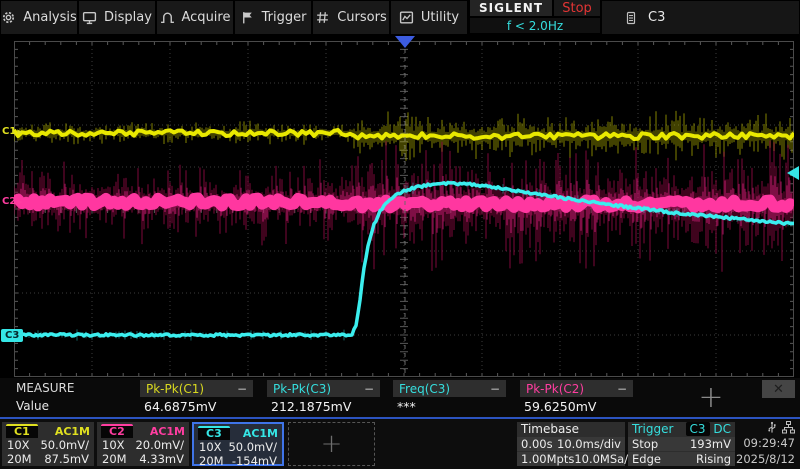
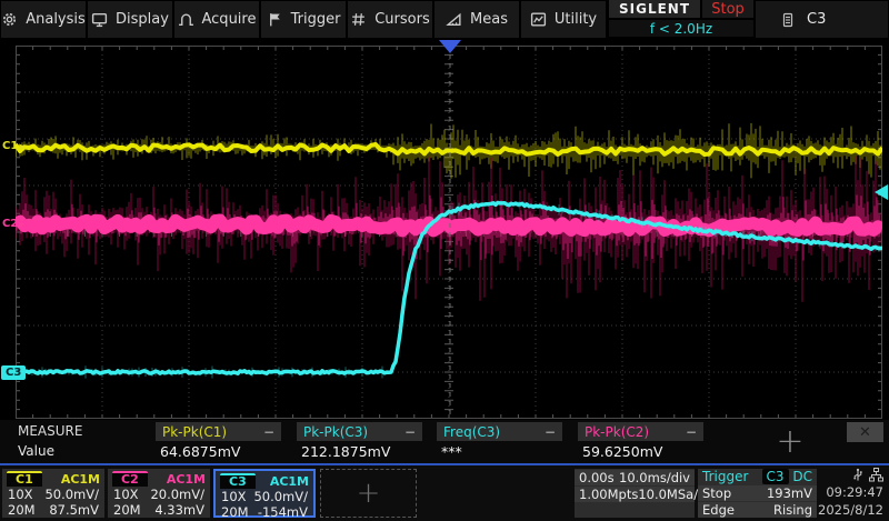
  Analysis
  Display
  Acquire
  Trigger
  Cursors
+ Meas
  Utility
  SIGLENT
  Stop
  f < 2.0Hz
  C3
  C1
  ▶
  C2
  C3
  MEASURE
  Value
  Pk-Pk(C1)
  −
  Pk-Pk(C3)
  −
  Freq(C3)
  −
  Pk-Pk(C2)
  −
  64.6875mV
  212.1875mV
  ***
  59.6250mV
  +
  ✕
  C1
  AC1M
  10X
  50.0mV/
  20M
  87.5mV
  C2
  AC1M
  10X
  20.0mV/
  20M
  4.33mV
  C3
  AC1M
  10X
  50.0mV/
  20M
  -154mV
  +
- Timebase
  0.00s
  10.0ms/div
  1.00Mpts
  10.0MSa/
  Trigger
  C3 DC
  Stop
  193mV
  Edge
  Rising
  09:29:47
  2025/8/12
